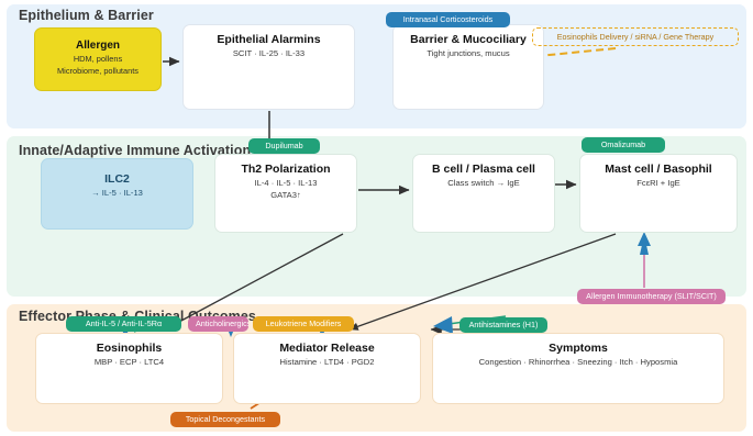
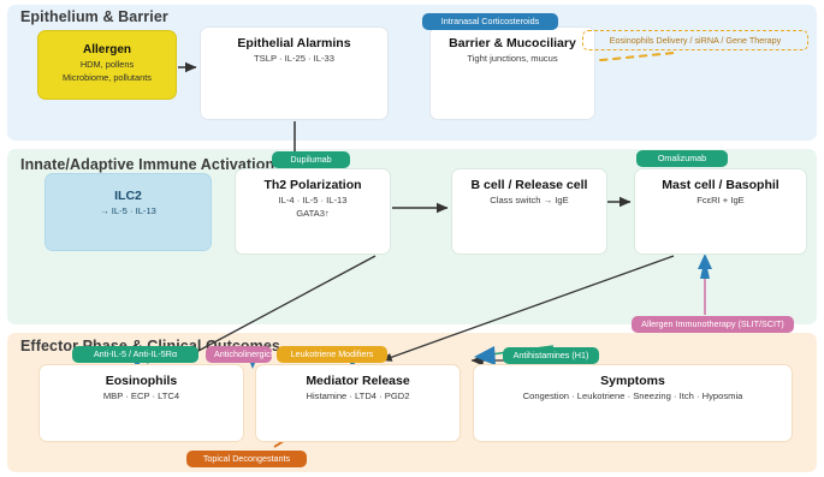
  Epithelium & Barrier
  Innate/Adaptive Immune Activation
  Allergen
  HDM, pollens
  Microbiome, pollutants
  Epithelial Alarmins
- SCIT · IL-25 · IL-33
+ TSLP · IL-25 · IL-33
  Barrier & Mucociliary
  Tight junctions, mucus
  ILC2
  → IL-5 · IL-13
  Th2 Polarization
  IL-4 · IL-5 · IL-13
  GATA3↑
- B cell / Plasma cell
+ B cell / Release cell
  Class switch → IgE
  Mast cell / Basophil
  FcεRI + IgE
  Eosinophils
  MBP · ECP · LTC4
  Mediator Release
  Histamine · LTD4 · PGD2
  Symptoms
- Congestion · Rhinorrhea · Sneezing · Itch · Hyposmia
+ Congestion · Leukotriene · Sneezing · Itch · Hyposmia
  Intranasal Corticosteroids
  Dupilumab
  Omalizumab
  Anti-IL-5 / Anti-IL-5Rα
  Anticholinergic
  Leukotriene Modifiers
  Antihistamines (H1)
  Allergen Immunotherapy (SLIT/SCIT)
  Topical Decongestants
  Eosinophils Delivery / siRNA / Gene Therapy
